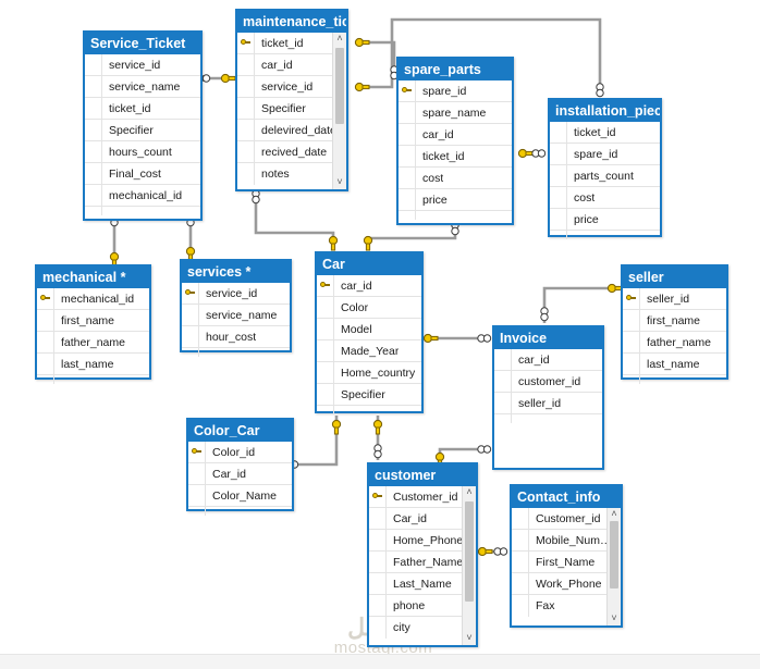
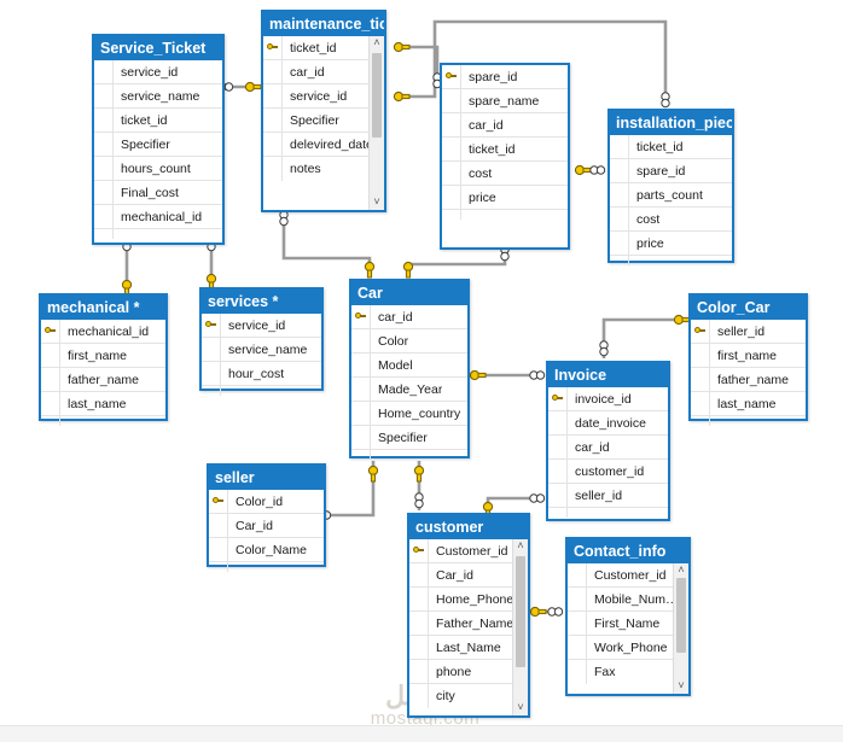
  mostaql.com
  Service_Ticket
  service_id
  service_name
  ticket_id
  Specifier
  hours_count
  Final_cost
  mechanical_id
  maintenance_tic
  ticket_id
  car_id
  service_id
  Specifier
  delevired_dat
- recived_date
  notes
  ˄
  ˅
- spare_parts
  spare_id
  spare_name
  car_id
  ticket_id
  cost
  price
  installation_piec
  ticket_id
  spare_id
  parts_count
  cost
  price
  mechanical *
  mechanical_id
  first_name
  father_name
  last_name
  services *
  service_id
  service_name
  hour_cost
  Car
  car_id
  Color
  Model
  Made_Year
  Home_country
  Specifier
  Invoice
+ invoice_id
+ date_invoice
  car_id
  customer_id
  seller_id
- seller
+ Color_Car
  seller_id
  first_name
  father_name
  last_name
- Color_Car
+ seller
  Color_id
  Car_id
  Color_Name
  customer
  Customer_id
  Car_id
  Home_Phone
  Father_Name
  Last_Name
  phone
  city
  ˄
  ˅
  Contact_info
  Customer_id
  Mobile_Num
  First_Name
  Work_Phone
  Fax
  ˄
  ˅
